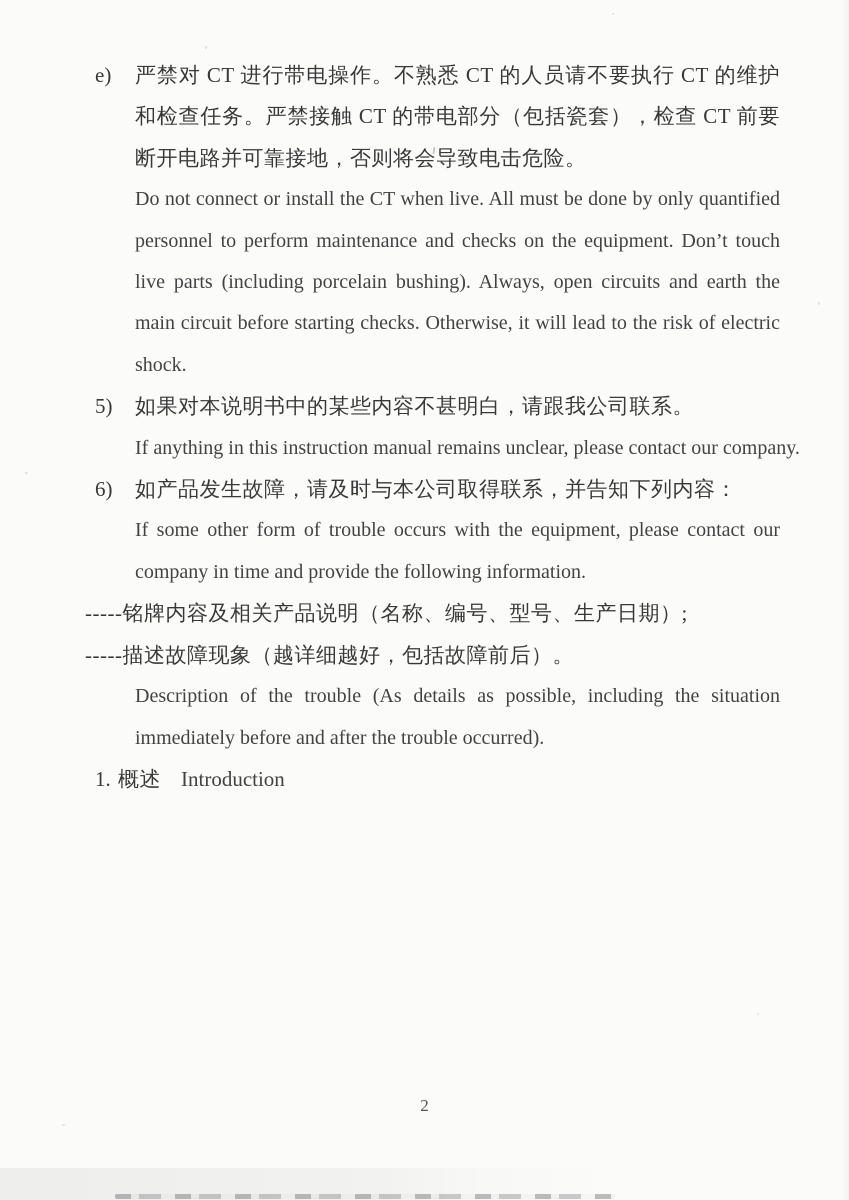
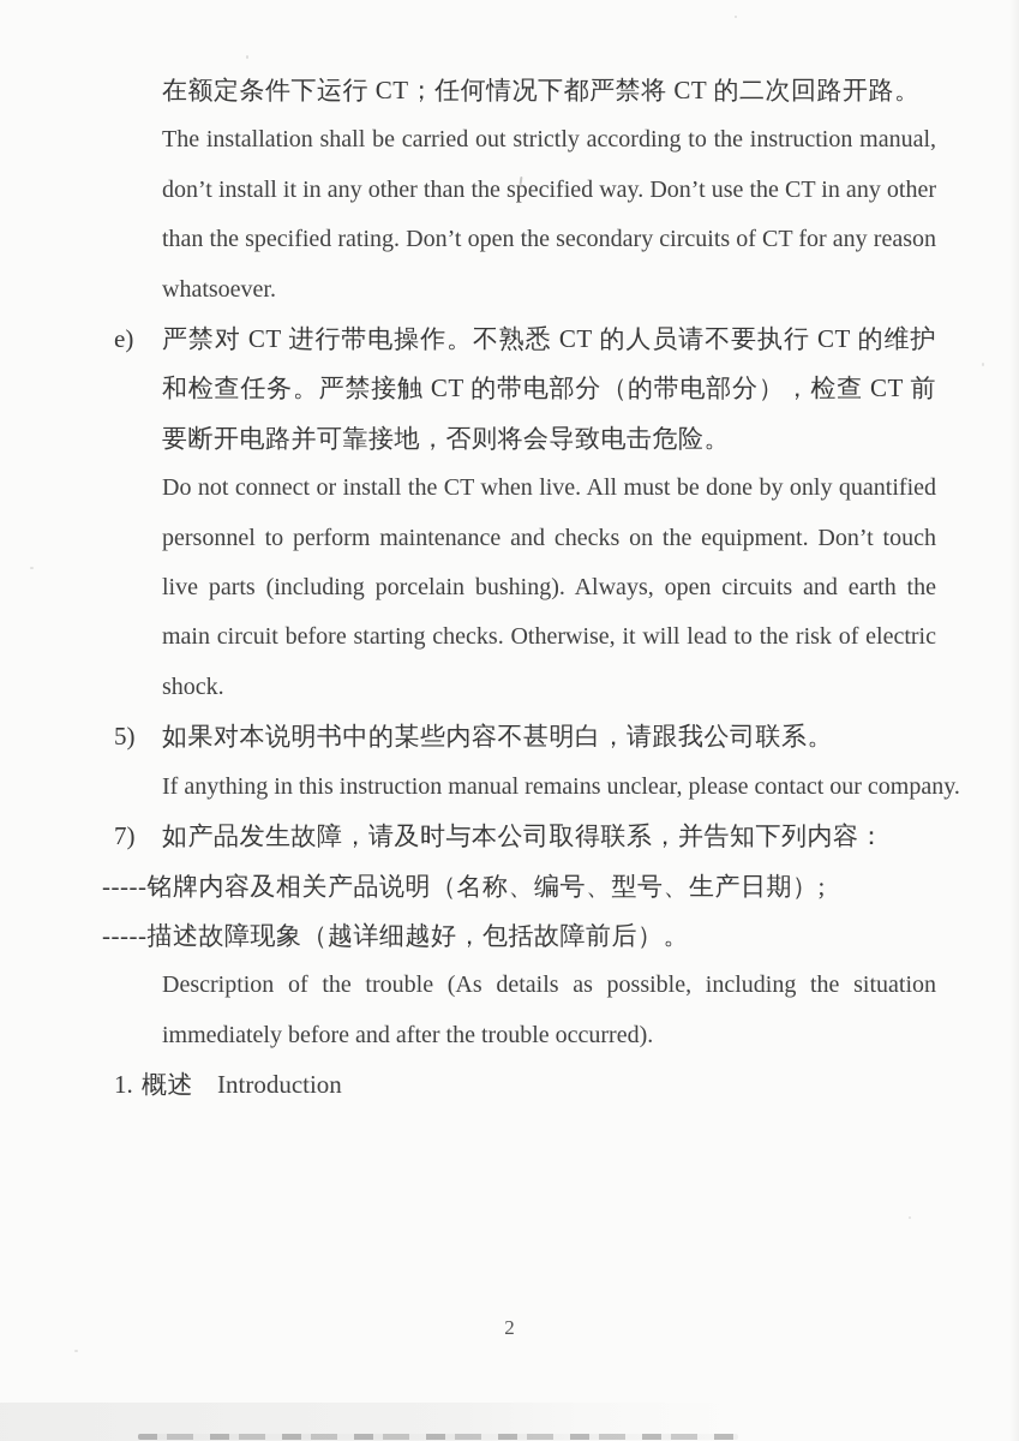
+ 在额定条件下运行 CT；任何情况下都严禁将 CT 的二次回路开路。
+ The installation shall be carried out strictly according to the instruction manual, don’t install it in any other than the specified way. Don’t use the CT in any other than the specified rating. Don’t open the secondary circuits of CT for any reason whatsoever.
  e)
- 严禁对 CT 进行带电操作。不熟悉 CT 的人员请不要执行 CT 的维护和检查任务。严禁接触 CT 的带电部分（包括瓷套），检查 CT 前要断开电路并可靠接地，否则将会导致电击危险。
+ 严禁对 CT 进行带电操作。不熟悉 CT 的人员请不要执行 CT 的维护和检查任务。严禁接触 CT 的带电部分（的带电部分），检查 CT 前要断开电路并可靠接地，否则将会导致电击危险。
  Do not connect or install the CT when live. All must be done by only quantified personnel to perform maintenance and checks on the equipment. Don’t touch live parts (including porcelain bushing). Always, open circuits and earth the main circuit before starting checks. Otherwise, it will lead to the risk of electric shock.
  5)
  如果对本说明书中的某些内容不甚明白，请跟我公司联系。
  If anything in this instruction manual remains unclear, please contact our company.
- 6)
+ 7)
  如产品发生故障，请及时与本公司取得联系，并告知下列内容：
- If some other form of trouble occurs with the equipment, please contact our company in time and provide the following information.
  -----铭牌内容及相关产品说明（名称、编号、型号、生产日期）;
  -----描述故障现象（越详细越好，包括故障前后）。
  Description of the trouble (As details as possible, including the situation immediately before and after the trouble occurred).
  1.
  概述 Introduction
  2
